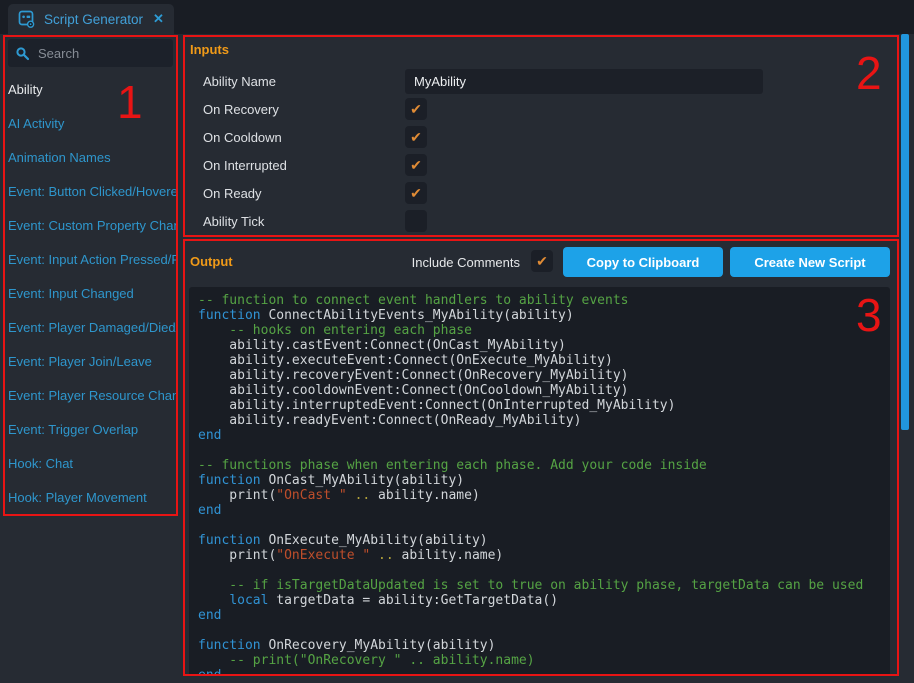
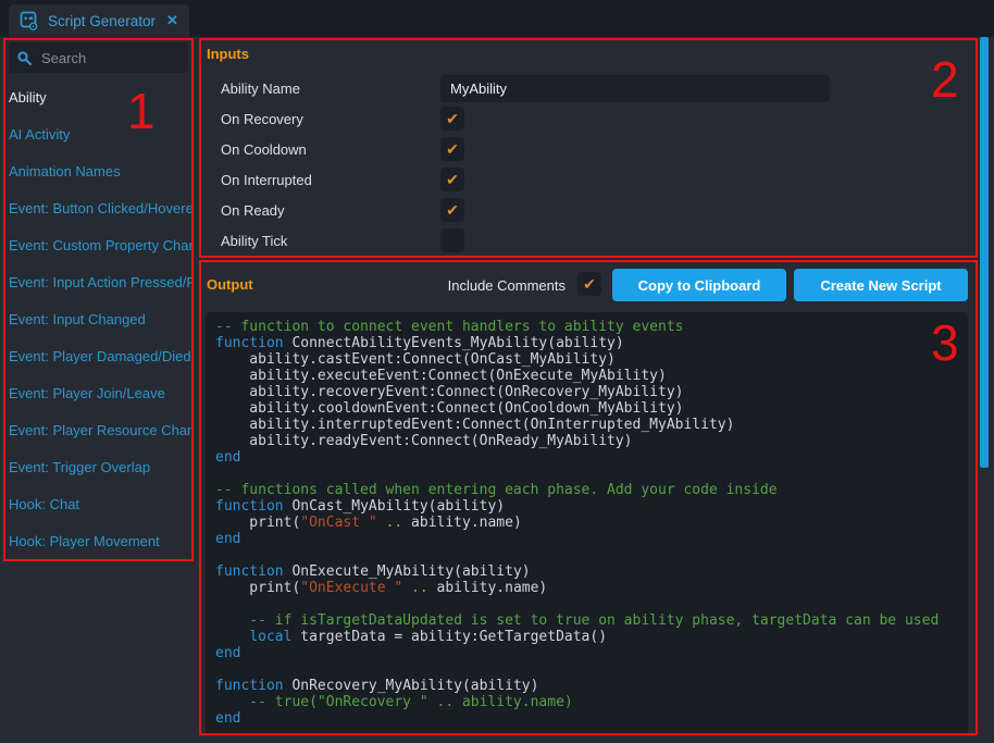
  Script Generator
  ✕
  Search
  Ability
  AI Activity
  Animation Names
  Event: Button Clicked/Hovere
  Event: Custom Property Cha
  Event: Input Action Pressed/
  Event: Input Changed
  Event: Player Damaged/Died
  Event: Player Join/Leave
  Event: Player Resource Chan
  Event: Trigger Overlap
  Hook: Chat
  Hook: Player Movement
  Inputs
  Ability Name
  MyAbility
  On Recovery
  ✔
  On Cooldown
  ✔
  On Interrupted
  ✔
  On Ready
  ✔
  Ability Tick
  Output
  Include Comments
  ✔
  Copy to Clipboard
  Create New Script
  -- function to connect event handlers to ability events
  function ConnectAbilityEvents_MyAbility(ability)
- -- hooks on entering each phase
  ability.castEvent:Connect(OnCast_MyAbility)
  ability.executeEvent:Connect(OnExecute_MyAbility)
  ability.recoveryEvent:Connect(OnRecovery_MyAbility)
  ability.cooldownEvent:Connect(OnCooldown_MyAbility)
  ability.interruptedEvent:Connect(OnInterrupted_MyAbility)
  ability.readyEvent:Connect(OnReady_MyAbility)
  end
- -- functions phase when entering each phase. Add your code inside
+ -- functions called when entering each phase. Add your code inside
  function OnCast_MyAbility(ability)
  print("OnCast " .. ability.name)
  end
  function OnExecute_MyAbility(ability)
  print("OnExecute " .. ability.name)
  -- if isTargetDataUpdated is set to true on ability phase, targetData can be used
  local targetData = ability:GetTargetData()
  end
  function OnRecovery_MyAbility(ability)
- -- print("OnRecovery " .. ability.name)
+ -- true("OnRecovery " .. ability.name)
  end
  1
  2
  3
